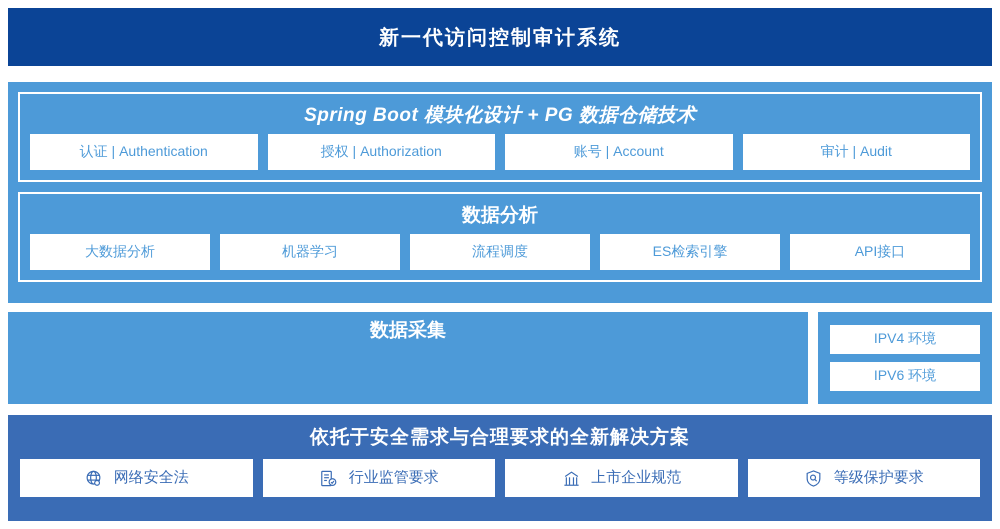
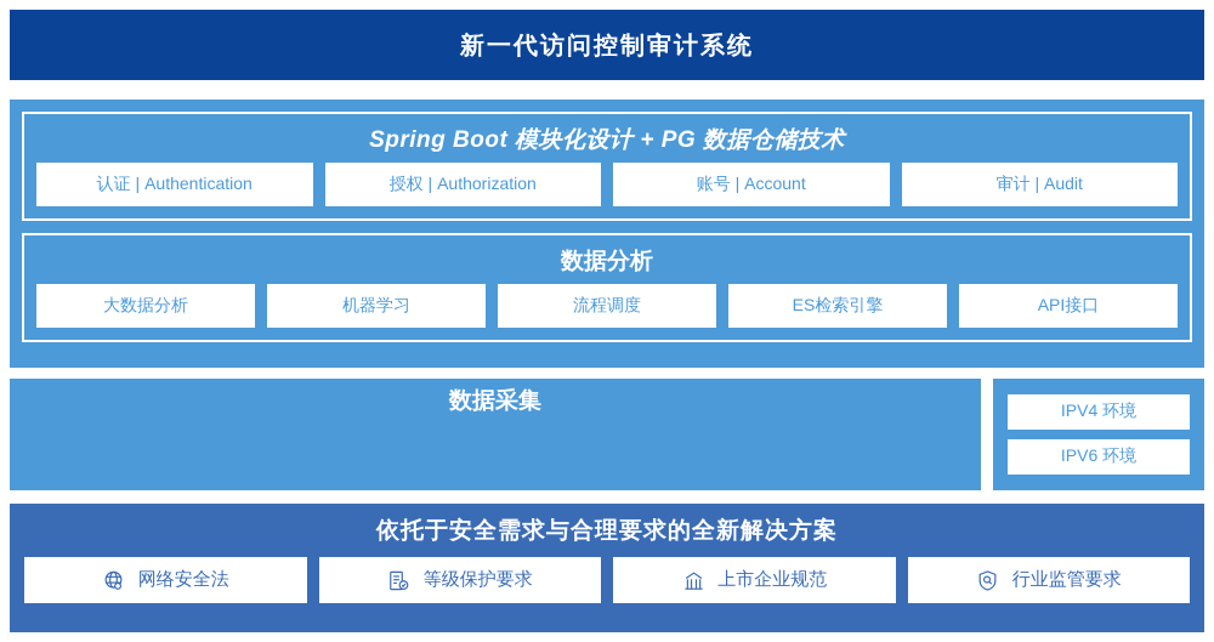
  新一代访问控制审计系统
  Spring Boot 模块化设计 + PG 数据仓储技术
  认证 | Authentication
  授权 | Authorization
  账号 | Account
  审计 | Audit
  数据分析
  大数据分析
  机器学习
  流程调度
  ES检索引擎
  API接口
  数据采集
  IPV4 环境
  IPV6 环境
  依托于安全需求与合理要求的全新解决方案
  网络安全法
- 行业监管要求
+ 等级保护要求
  上市企业规范
- 等级保护要求
+ 行业监管要求
